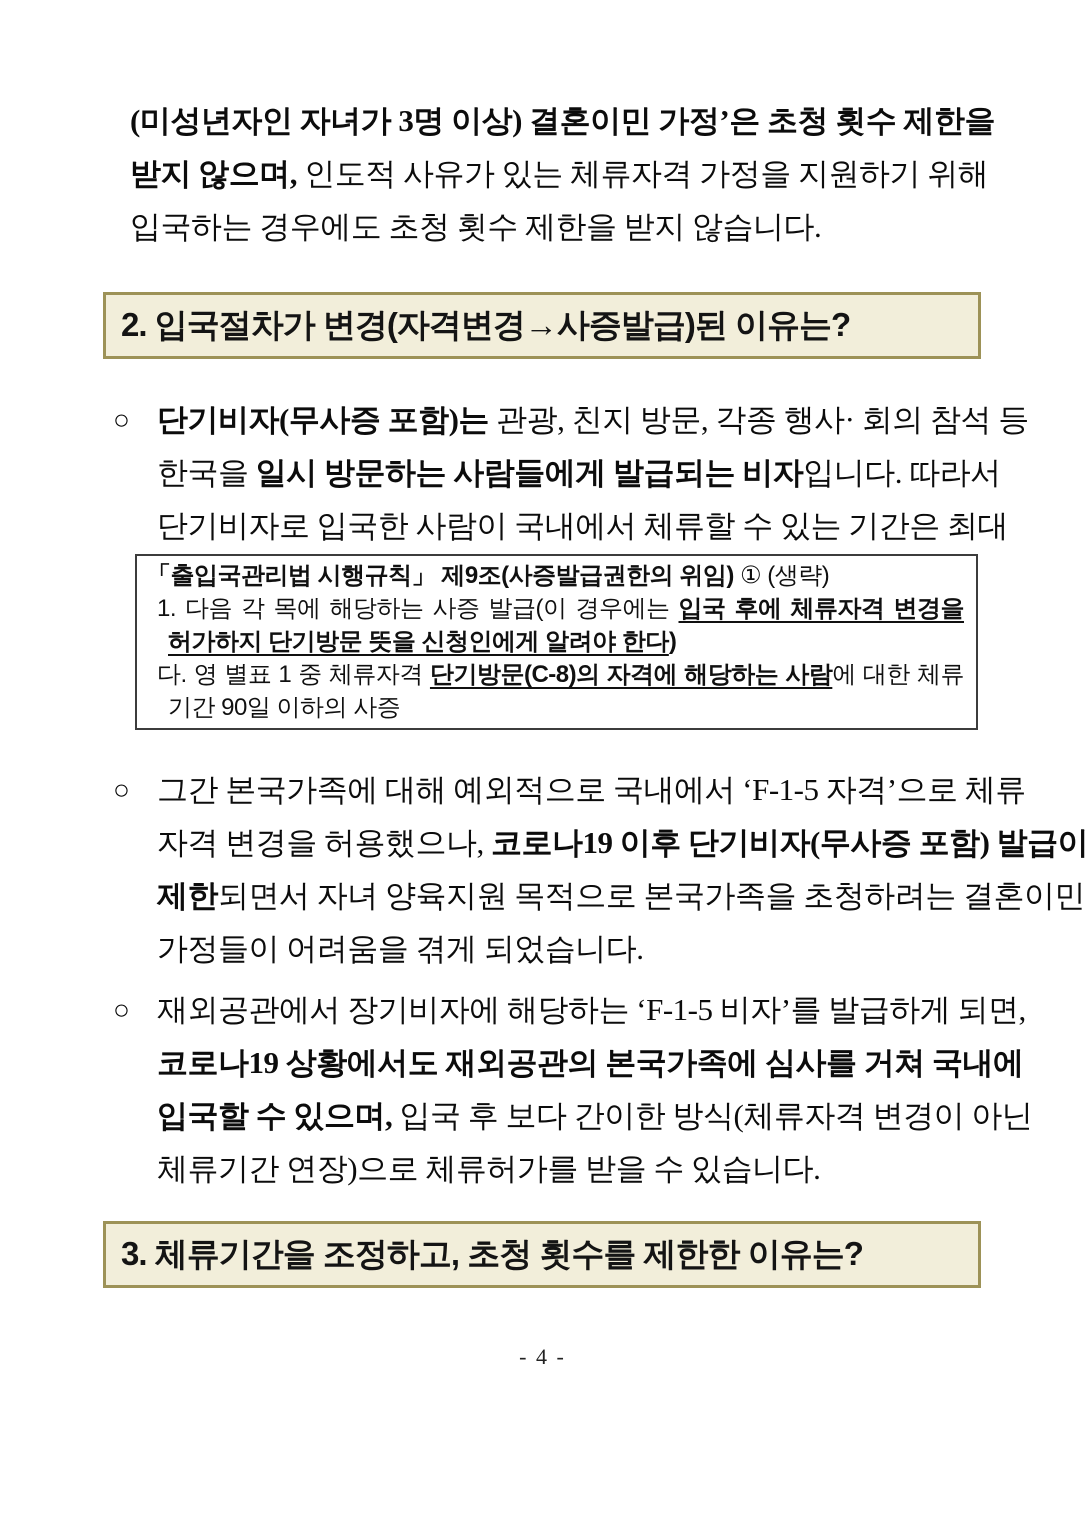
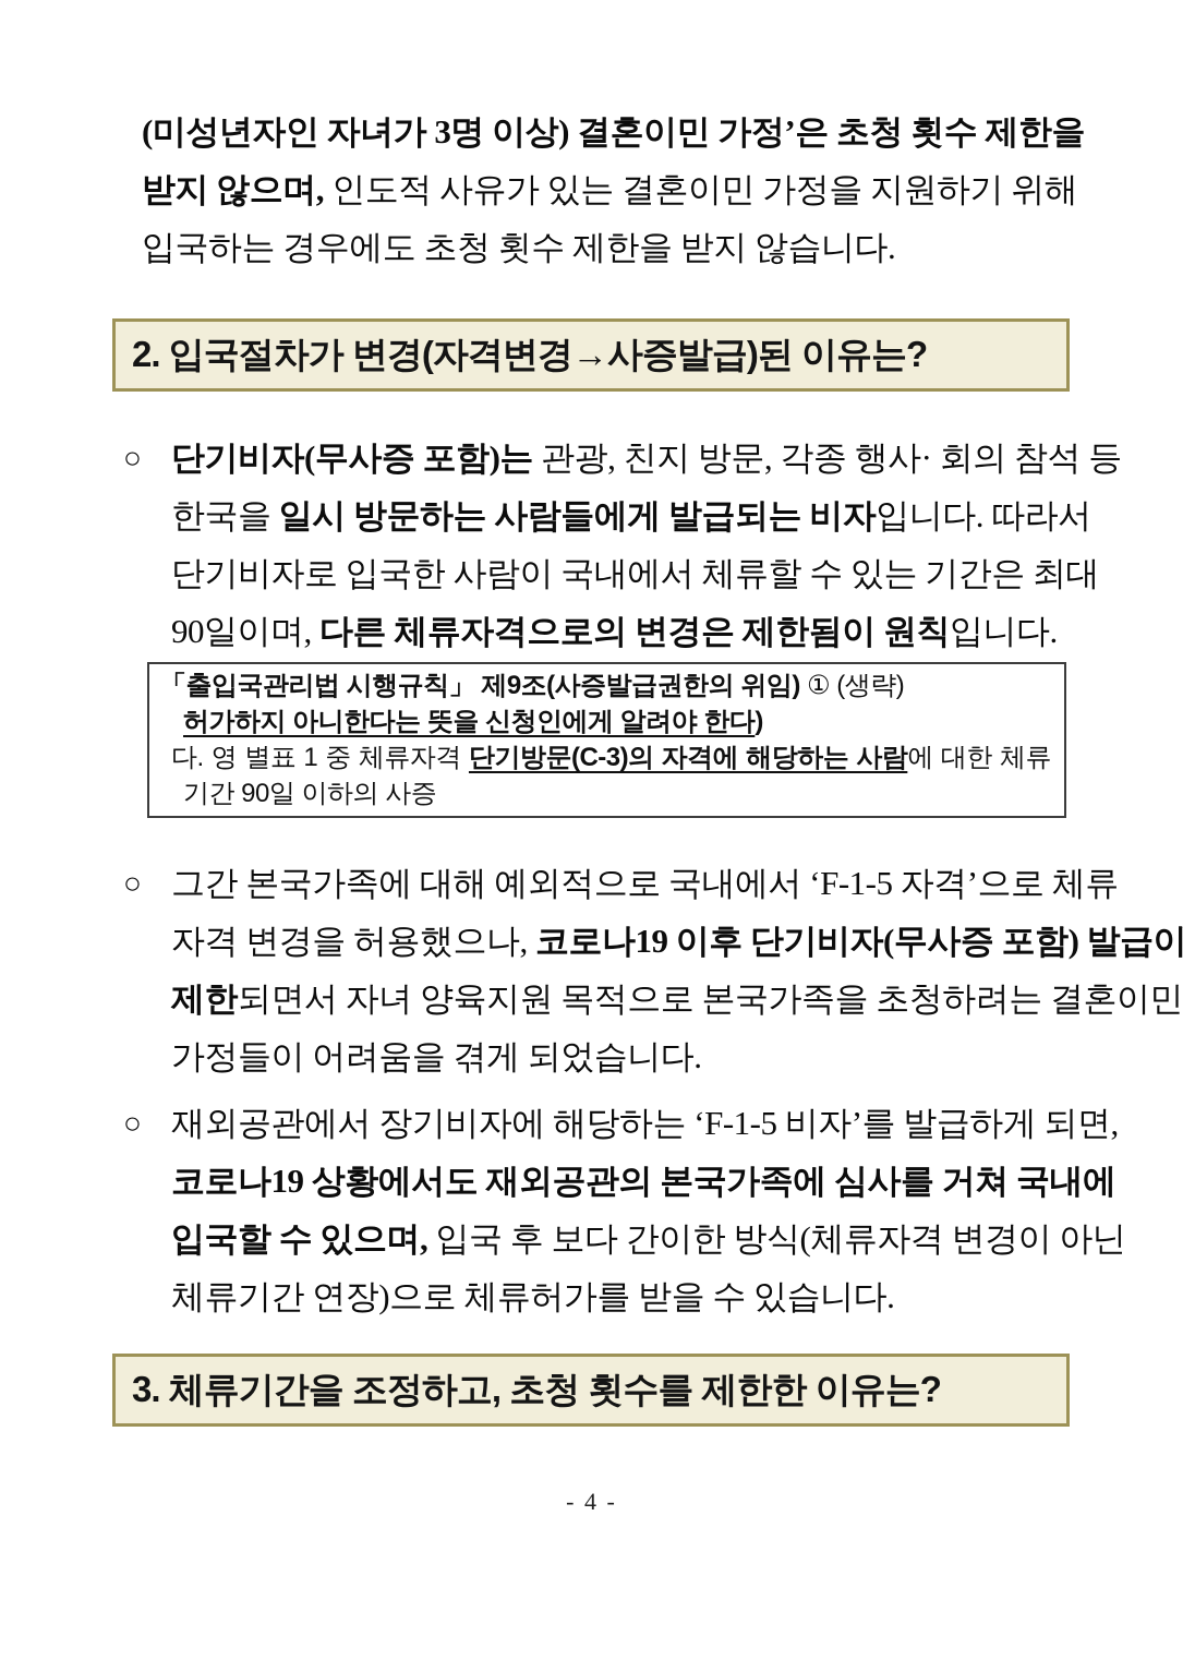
  (미성년자인 자녀가 3명 이상) 결혼이민 가정’은 초청 횟수 제한을
- 받지 않으며, 인도적 사유가 있는 체류자격 가정을 지원하기 위해
+ 받지 않으며, 인도적 사유가 있는 결혼이민 가정을 지원하기 위해
  입국하는 경우에도 초청 횟수 제한을 받지 않습니다.
  2. 입국절차가 변경(자격변경→사증발급)된 이유는?
  ○
  단기비자(무사증 포함)는 관광, 친지 방문, 각종 행사· 회의 참석 등
  한국을 일시 방문하는 사람들에게 발급되는 비자입니다. 따라서
  단기비자로 입국한 사람이 국내에서 체류할 수 있는 기간은 최대
+ 90일이며, 다른 체류자격으로의 변경은 제한됨이 원칙입니다.
  「출입국관리법 시행규칙」 제9조(사증발급권한의 위임) ① (생략)
- 1. 다음 각 목에 해당하는 사증 발급(이 경우에는 입국 후에 체류자격 변경을
- 허가하지 단기방문 뜻을 신청인에게 알려야 한다)
+ 허가하지 아니한다는 뜻을 신청인에게 알려야 한다)
- 다. 영 별표 1 중 체류자격 단기방문(C-8)의 자격에 해당하는 사람에 대한 체류
+ 다. 영 별표 1 중 체류자격 단기방문(C-3)의 자격에 해당하는 사람에 대한 체류
  기간 90일 이하의 사증
  ○
  그간 본국가족에 대해 예외적으로 국내에서 ‘F-1-5 자격’으로 체류
  자격 변경을 허용했으나, 코로나19 이후 단기비자(무사증 포함) 발급이
  제한되면서 자녀 양육지원 목적으로 본국가족을 초청하려는 결혼이민
  가정들이 어려움을 겪게 되었습니다.
  ○
  재외공관에서 장기비자에 해당하는 ‘F-1-5 비자’를 발급하게 되면,
  코로나19 상황에서도 재외공관의 본국가족에 심사를 거쳐 국내에
  입국할 수 있으며, 입국 후 보다 간이한 방식(체류자격 변경이 아닌
  체류기간 연장)으로 체류허가를 받을 수 있습니다.
  3. 체류기간을 조정하고, 초청 횟수를 제한한 이유는?
  - 4 -
